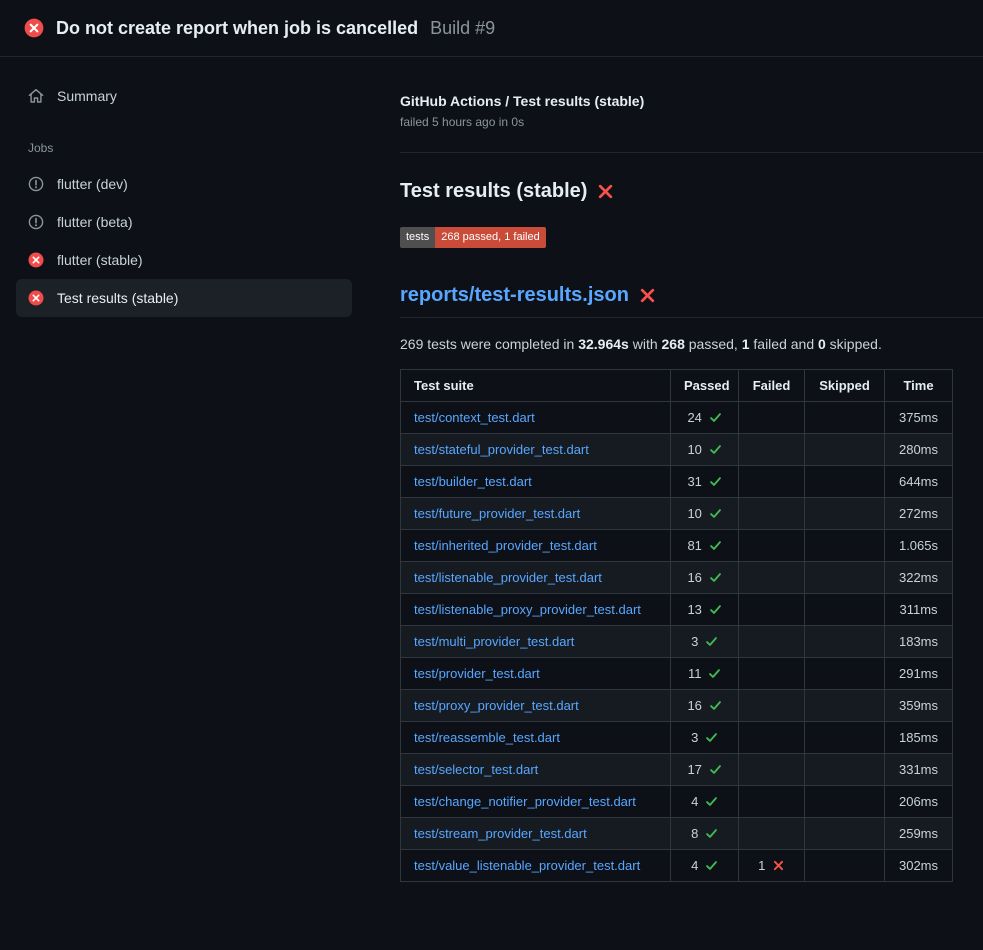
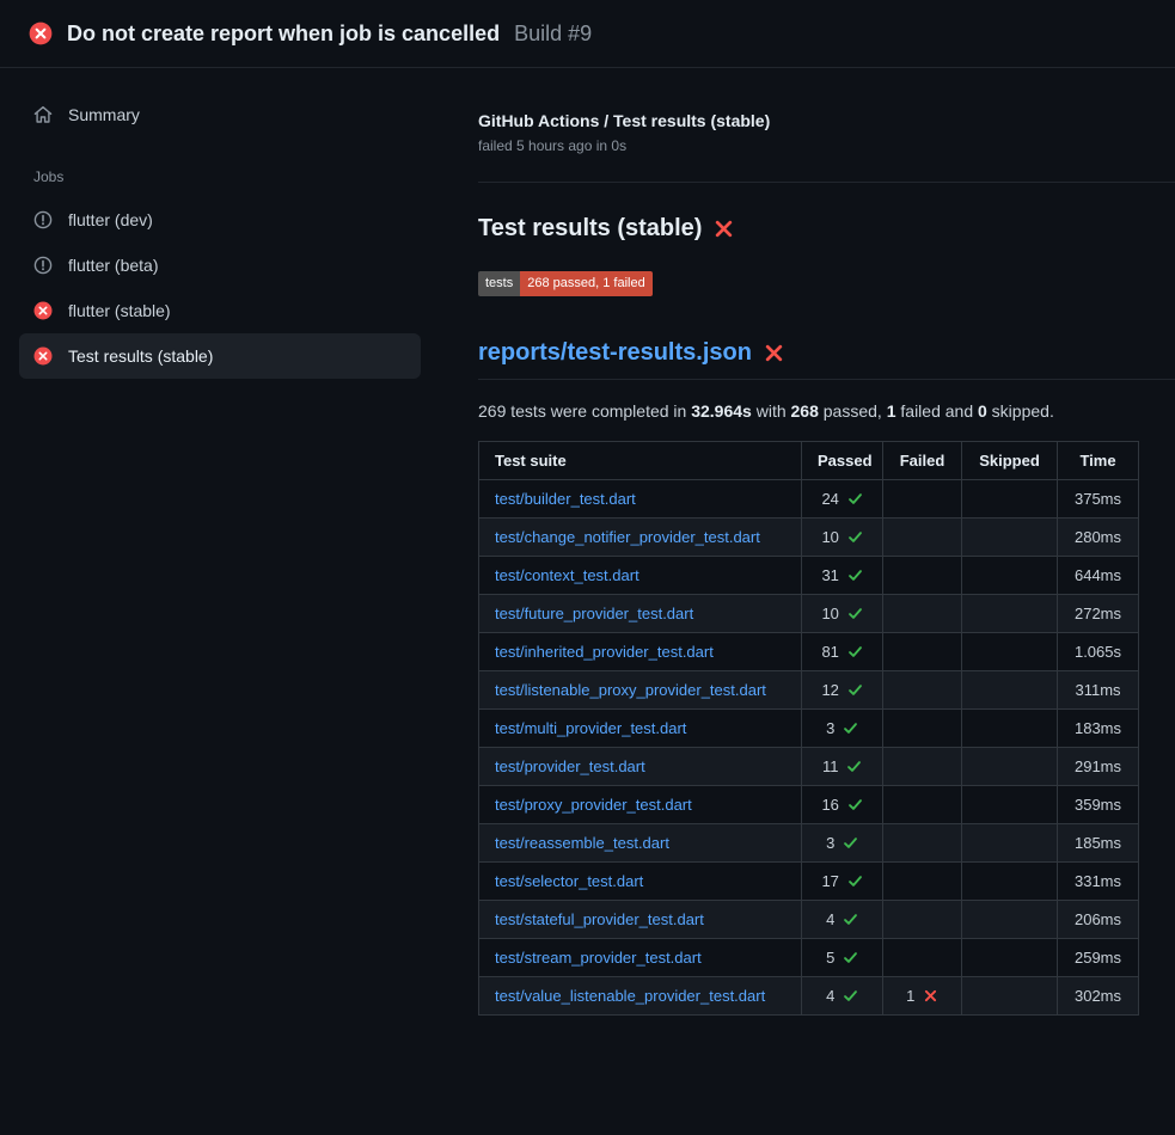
  Do not create report when job is cancelled
  Build #9
  Summary
  Jobs
  flutter (dev)
  flutter (beta)
  flutter (stable)
  Test results (stable)
  GitHub Actions / Test results (stable)
  failed 5 hours ago in 0s
  Test results (stable)
  tests
  268 passed, 1 failed
  reports/test-results.json
  269 tests were completed in 32.964s with 268 passed, 1 failed and 0 skipped.
  Test suite	Passed	Failed	Skipped	Time
- test/context_test.dart	24			375ms
+ test/builder_test.dart	24			375ms
- test/stateful_provider_test.dart	10			280ms
+ test/change_notifier_provider_test.dart	10			280ms
- test/builder_test.dart	31			644ms
+ test/context_test.dart	31			644ms
  test/future_provider_test.dart	10			272ms
  test/inherited_provider_test.dart	81			1.065s
- test/listenable_provider_test.dart	16			322ms
- test/listenable_proxy_provider_test.dart	13			311ms
+ test/listenable_proxy_provider_test.dart	12			311ms
  test/multi_provider_test.dart	3			183ms
  test/provider_test.dart	11			291ms
  test/proxy_provider_test.dart	16			359ms
  test/reassemble_test.dart	3			185ms
  test/selector_test.dart	17			331ms
- test/change_notifier_provider_test.dart	4			206ms
+ test/stateful_provider_test.dart	4			206ms
- test/stream_provider_test.dart	8			259ms
+ test/stream_provider_test.dart	5			259ms
  test/value_listenable_provider_test.dart	4	1		302ms
